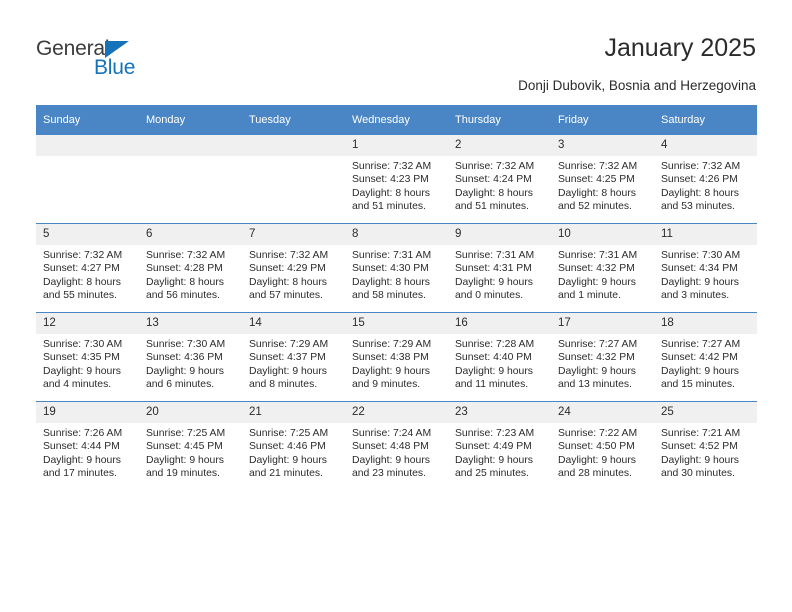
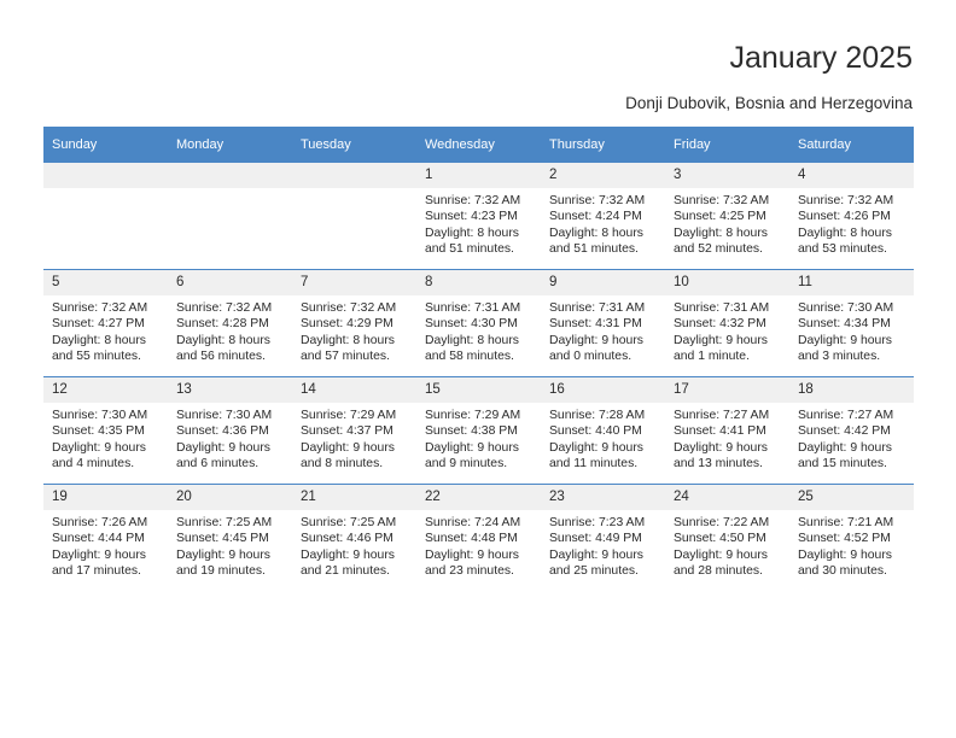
- General
- Blue
  January 2025
  Donji Dubovik, Bosnia and Herzegovina
  Sunday	Monday	Tuesday	Wednesday	Thursday	Friday	Saturday
  			1Sunrise: 7:32 AMSunset: 4:23 PMDaylight: 8 hoursand 51 minutes.	2Sunrise: 7:32 AMSunset: 4:24 PMDaylight: 8 hoursand 51 minutes.	3Sunrise: 7:32 AMSunset: 4:25 PMDaylight: 8 hoursand 52 minutes.	4Sunrise: 7:32 AMSunset: 4:26 PMDaylight: 8 hoursand 53 minutes.
  5Sunrise: 7:32 AMSunset: 4:27 PMDaylight: 8 hoursand 55 minutes.	6Sunrise: 7:32 AMSunset: 4:28 PMDaylight: 8 hoursand 56 minutes.	7Sunrise: 7:32 AMSunset: 4:29 PMDaylight: 8 hoursand 57 minutes.	8Sunrise: 7:31 AMSunset: 4:30 PMDaylight: 8 hoursand 58 minutes.	9Sunrise: 7:31 AMSunset: 4:31 PMDaylight: 9 hoursand 0 minutes.	10Sunrise: 7:31 AMSunset: 4:32 PMDaylight: 9 hoursand 1 minute.	11Sunrise: 7:30 AMSunset: 4:34 PMDaylight: 9 hoursand 3 minutes.
- 12Sunrise: 7:30 AMSunset: 4:35 PMDaylight: 9 hoursand 4 minutes.	13Sunrise: 7:30 AMSunset: 4:36 PMDaylight: 9 hoursand 6 minutes.	14Sunrise: 7:29 AMSunset: 4:37 PMDaylight: 9 hoursand 8 minutes.	15Sunrise: 7:29 AMSunset: 4:38 PMDaylight: 9 hoursand 9 minutes.	16Sunrise: 7:28 AMSunset: 4:40 PMDaylight: 9 hoursand 11 minutes.	17Sunrise: 7:27 AMSunset: 4:32 PMDaylight: 9 hoursand 13 minutes.	18Sunrise: 7:27 AMSunset: 4:42 PMDaylight: 9 hoursand 15 minutes.
+ 12Sunrise: 7:30 AMSunset: 4:35 PMDaylight: 9 hoursand 4 minutes.	13Sunrise: 7:30 AMSunset: 4:36 PMDaylight: 9 hoursand 6 minutes.	14Sunrise: 7:29 AMSunset: 4:37 PMDaylight: 9 hoursand 8 minutes.	15Sunrise: 7:29 AMSunset: 4:38 PMDaylight: 9 hoursand 9 minutes.	16Sunrise: 7:28 AMSunset: 4:40 PMDaylight: 9 hoursand 11 minutes.	17Sunrise: 7:27 AMSunset: 4:41 PMDaylight: 9 hoursand 13 minutes.	18Sunrise: 7:27 AMSunset: 4:42 PMDaylight: 9 hoursand 15 minutes.
  19Sunrise: 7:26 AMSunset: 4:44 PMDaylight: 9 hoursand 17 minutes.	20Sunrise: 7:25 AMSunset: 4:45 PMDaylight: 9 hoursand 19 minutes.	21Sunrise: 7:25 AMSunset: 4:46 PMDaylight: 9 hoursand 21 minutes.	22Sunrise: 7:24 AMSunset: 4:48 PMDaylight: 9 hoursand 23 minutes.	23Sunrise: 7:23 AMSunset: 4:49 PMDaylight: 9 hoursand 25 minutes.	24Sunrise: 7:22 AMSunset: 4:50 PMDaylight: 9 hoursand 28 minutes.	25Sunrise: 7:21 AMSunset: 4:52 PMDaylight: 9 hoursand 30 minutes.
